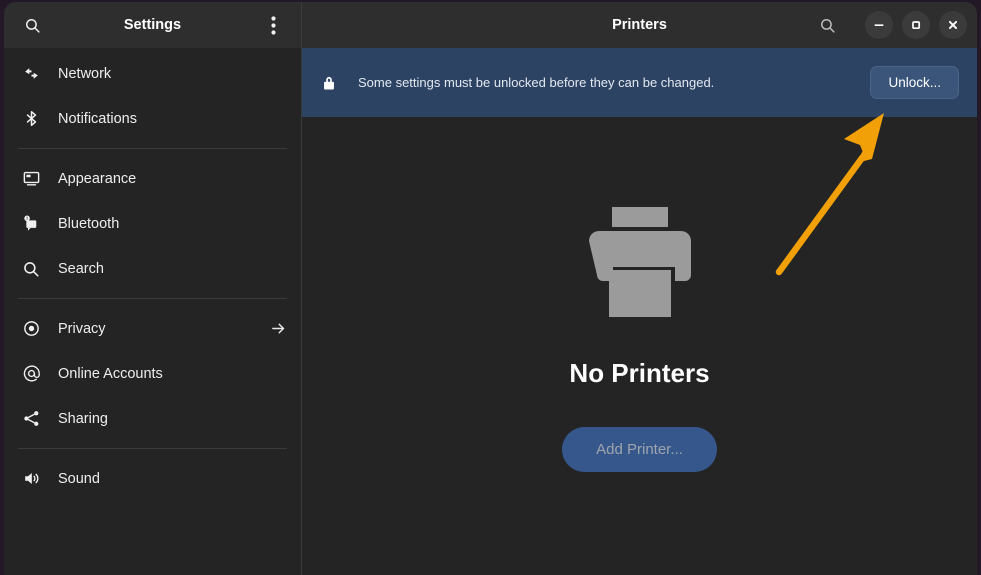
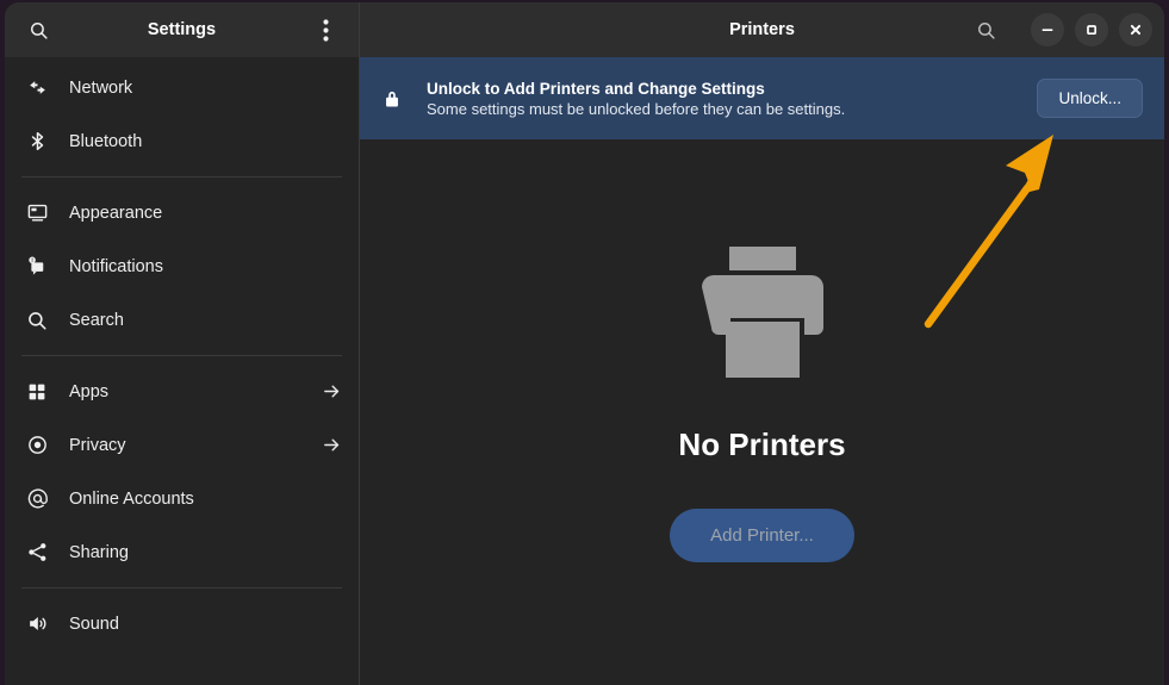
  Settings
  Network
- Notifications
+ Bluetooth
  Appearance
- Bluetooth
+ Notifications
  Search
+ Apps
  Privacy
  Online Accounts
  Sharing
  Sound
  Printers
+ Unlock to Add Printers and Change Settings
- Some settings must be unlocked before they can be changed.
+ Some settings must be unlocked before they can be settings.
  Unlock...
  No Printers
  Add Printer...
